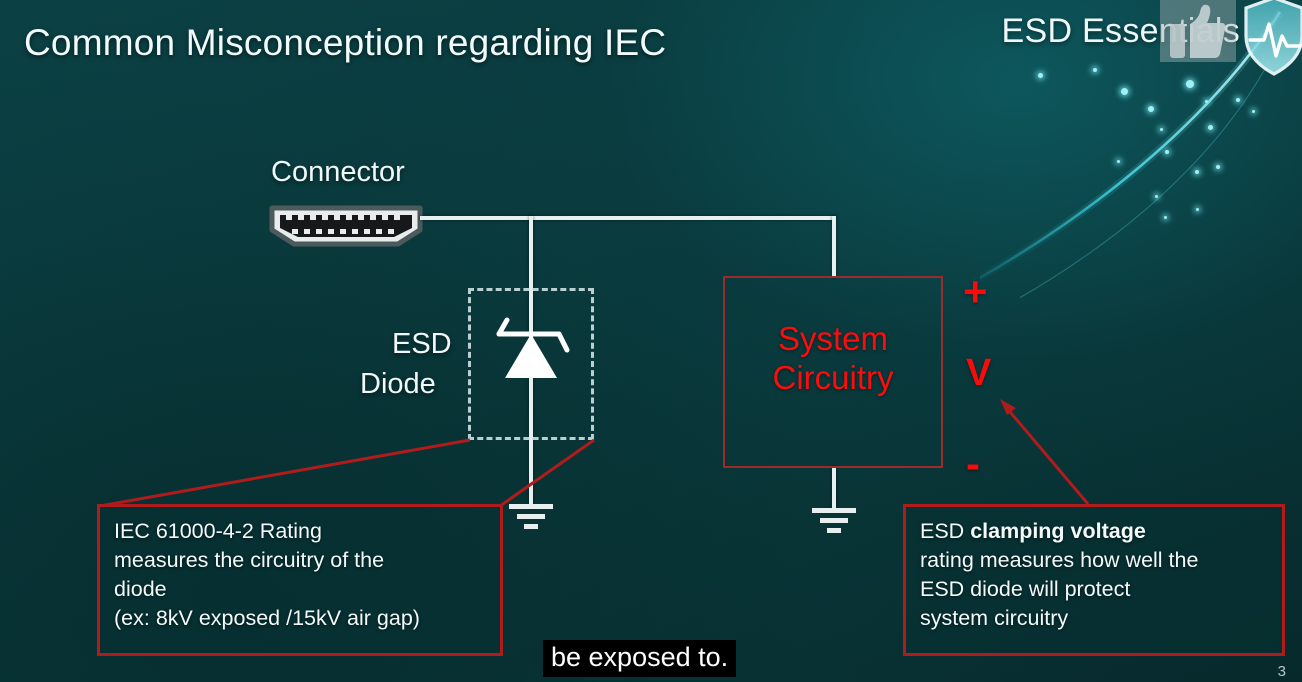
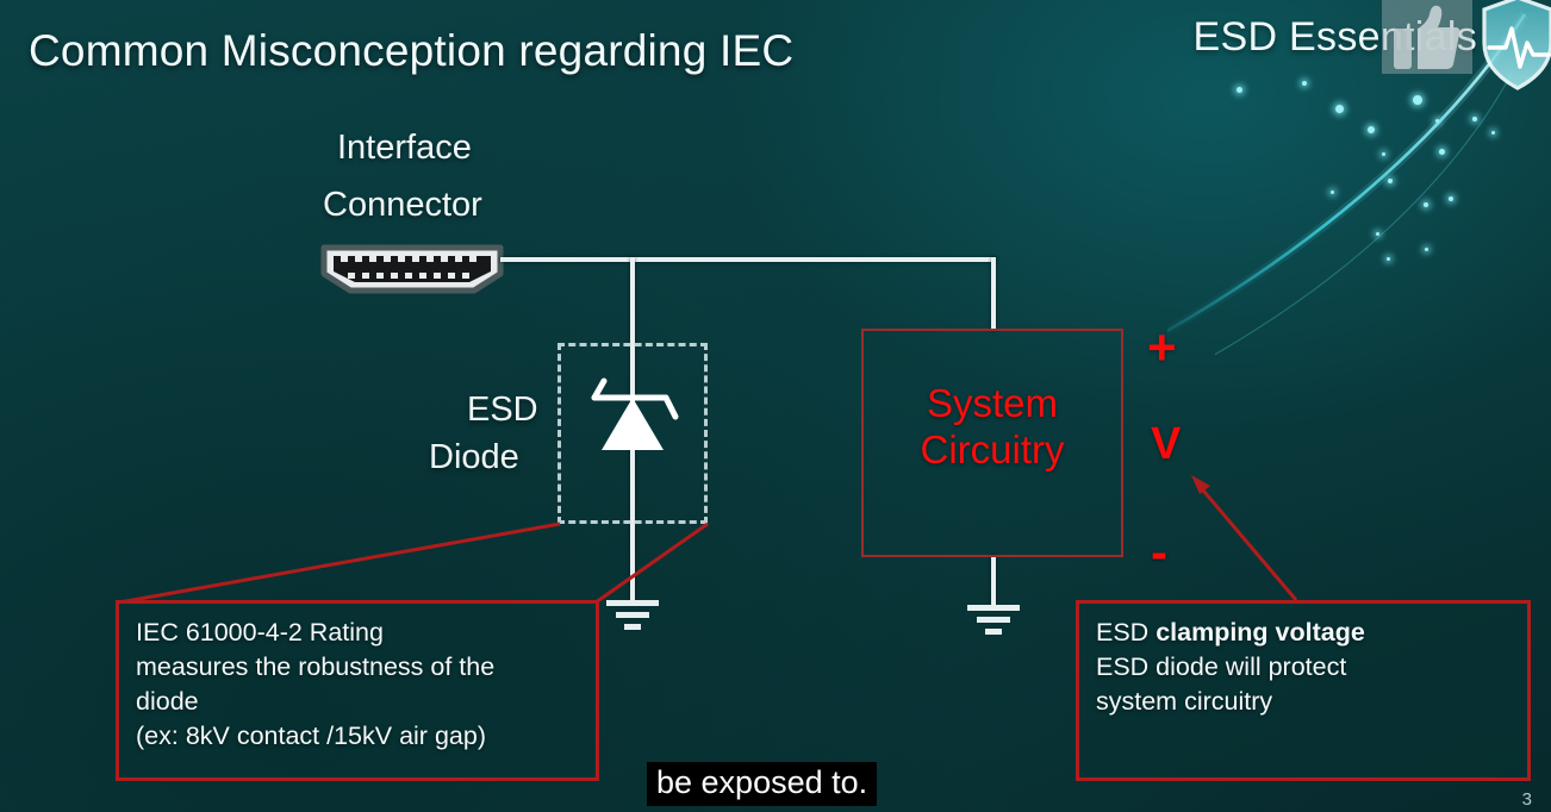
  Common Misconception regarding IEC
+ Interface
  Connector
  ESD
  Diode
  System
  Circuitry
  +
  V
  -
  IEC 61000-4-2 Rating
- measures the circuitry of the
+ measures the robustness of the
  diode
- (ex: 8kV exposed /15kV air gap)
+ (ex: 8kV contact /15kV air gap)
  ESD clamping voltage
- rating measures how well the
  ESD diode will protect
  system circuitry
  be exposed to.
  3
